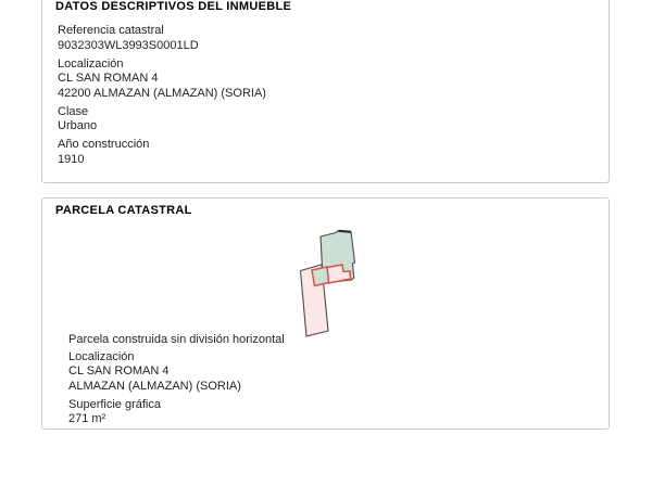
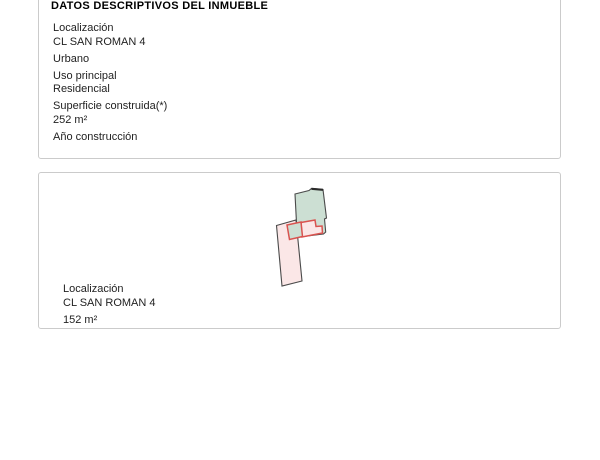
  DATOS DESCRIPTIVOS DEL INMUEBLE
- Referencia catastral
- 9032303WL3993S0001LD
  Localización
  CL SAN ROMAN 4
- 42200 ALMAZAN (ALMAZAN) (SORIA)
- Clase
  Urbano
+ Uso principal
+ Residencial
+ Superficie construida(*)
+ 252 m²
  Año construcción
- 1910
- PARCELA CATASTRAL
- Parcela construida sin división horizontal
  Localización
  CL SAN ROMAN 4
- ALMAZAN (ALMAZAN) (SORIA)
- Superficie gráfica
- 271 m²
+ 152 m²
